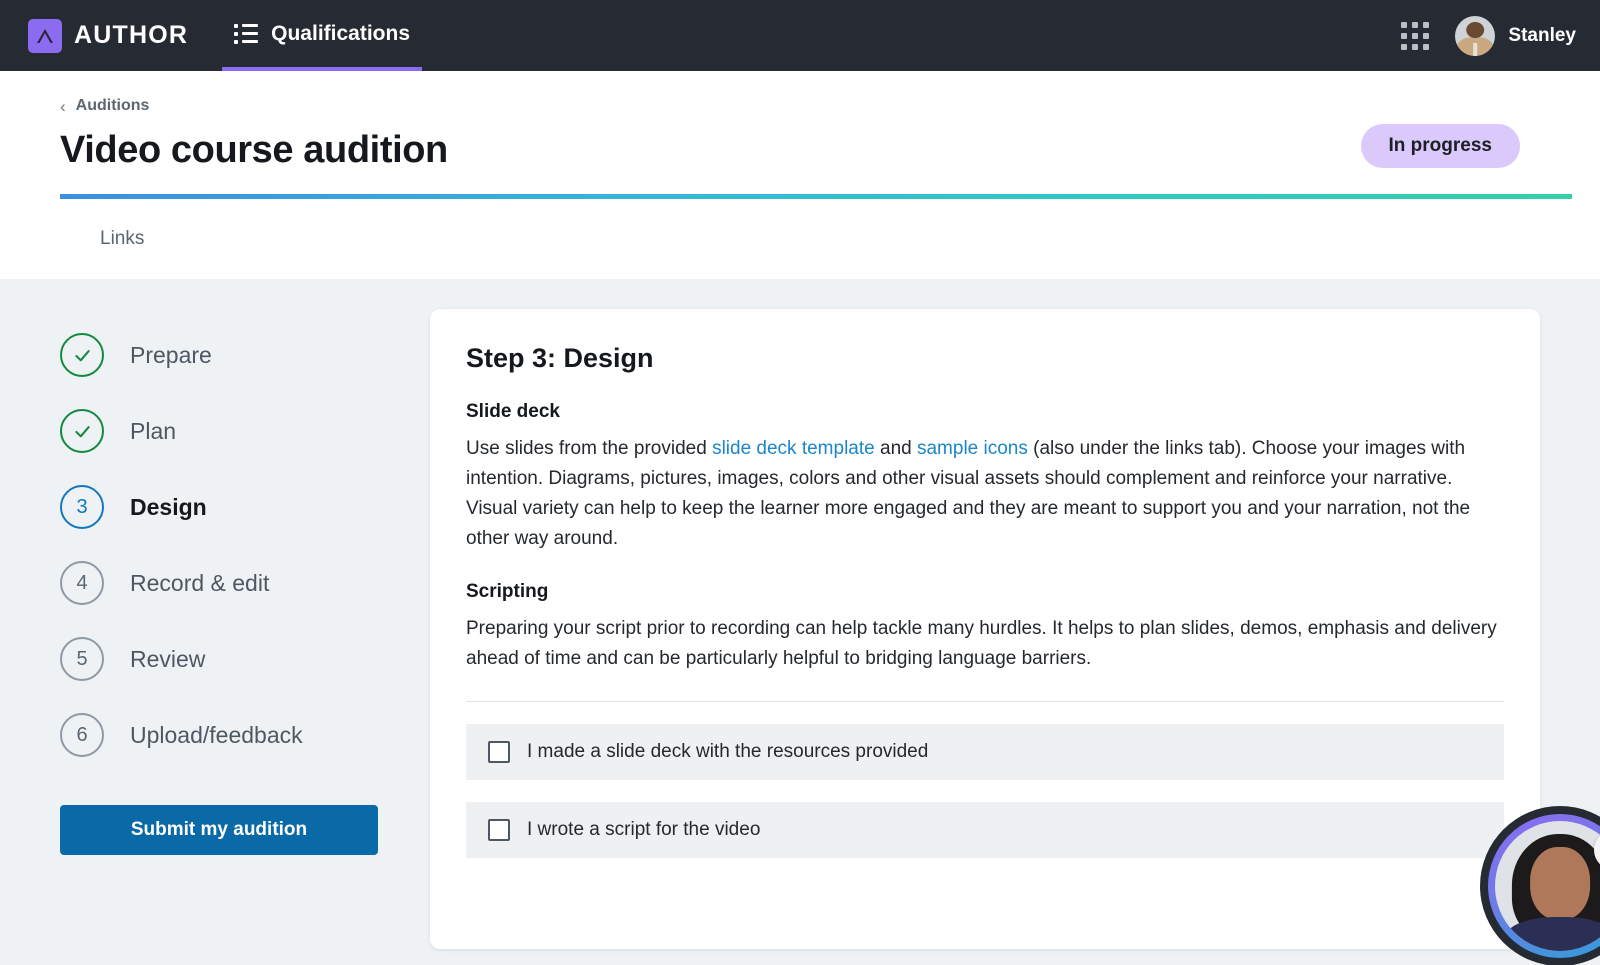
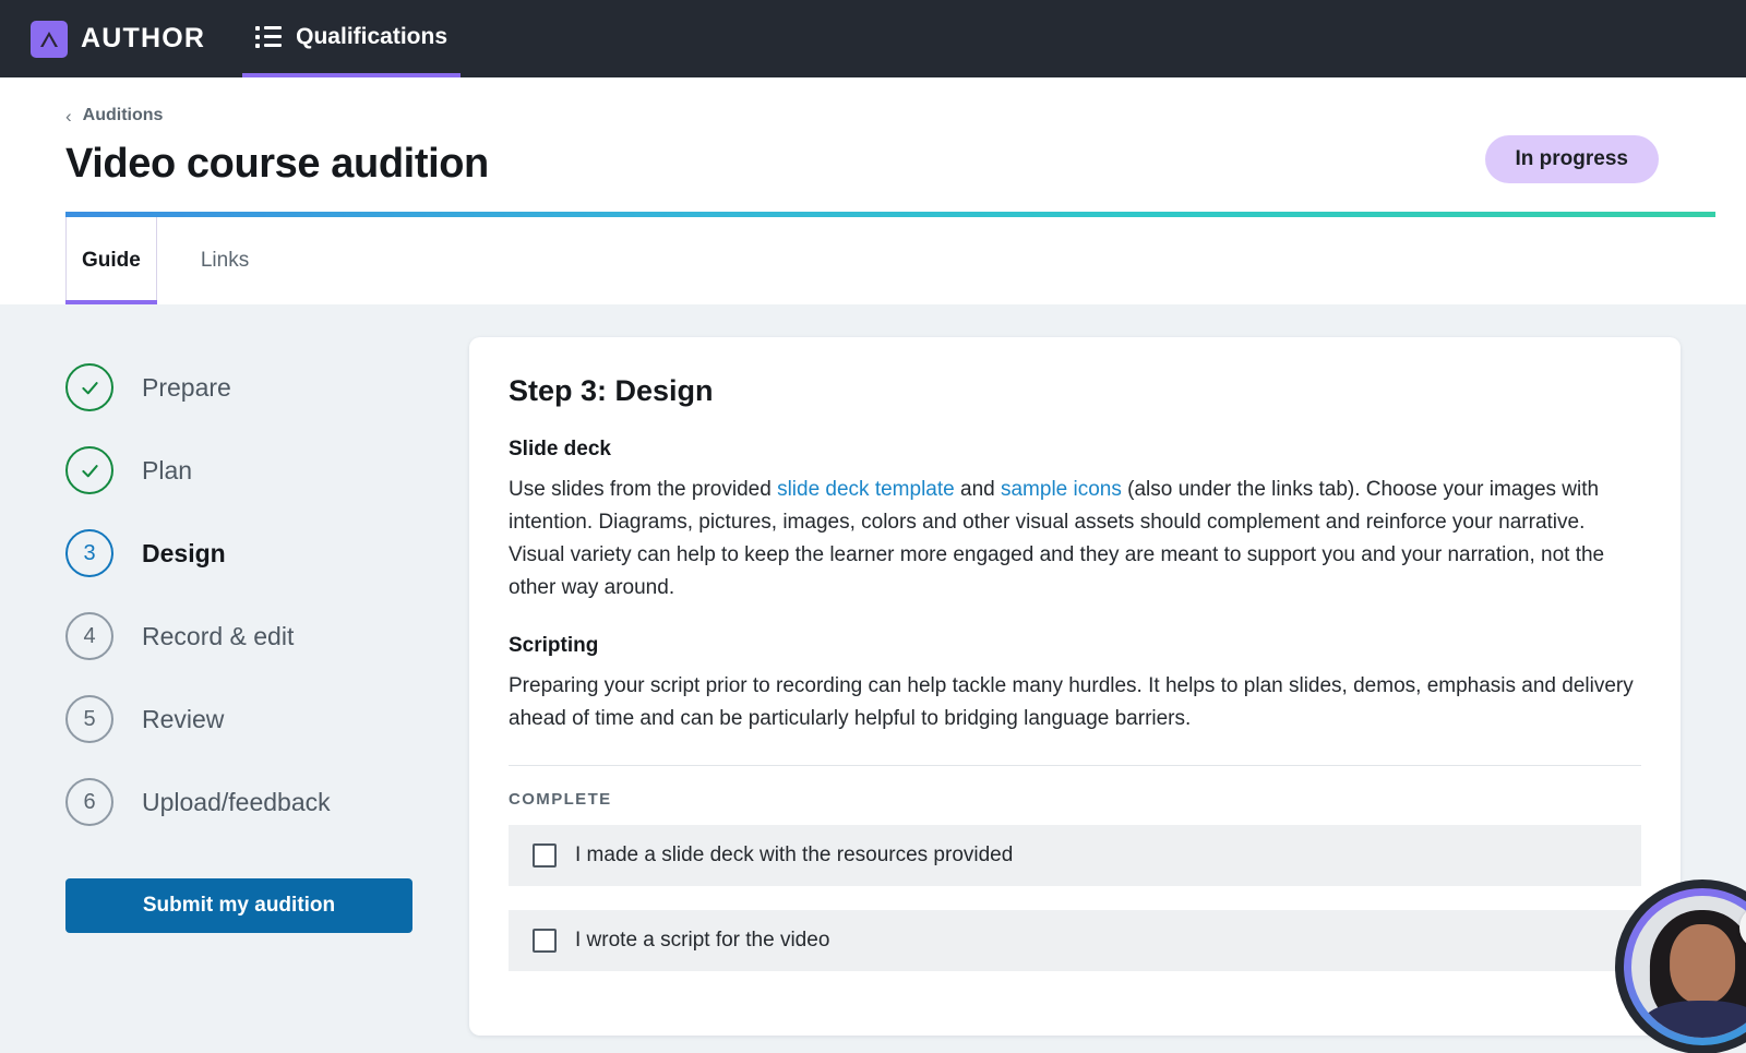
  AUTHOR
  Qualifications
- Stanley
  ‹
  Auditions
  Video course audition
  In progress
+ Guide
  Links
  Prepare
  Plan
  3
  Design
  4
  Record & edit
  5
  Review
  6
  Upload/feedback
  Submit my audition
  Step 3: Design
  Slide deck
  Use slides from the provided slide deck template and sample icons (also under the links tab). Choose your images with intention. Diagrams, pictures, images, colors and other visual assets should complement and reinforce your narrative. Visual variety can help to keep the learner more engaged and they are meant to support you and your narration, not the other way around.
  Scripting
  Preparing your script prior to recording can help tackle many hurdles. It helps to plan slides, demos, emphasis and delivery ahead of time and can be particularly helpful to bridging language barriers.
+ COMPLETE
  I made a slide deck with the resources provided
  I wrote a script for the video
